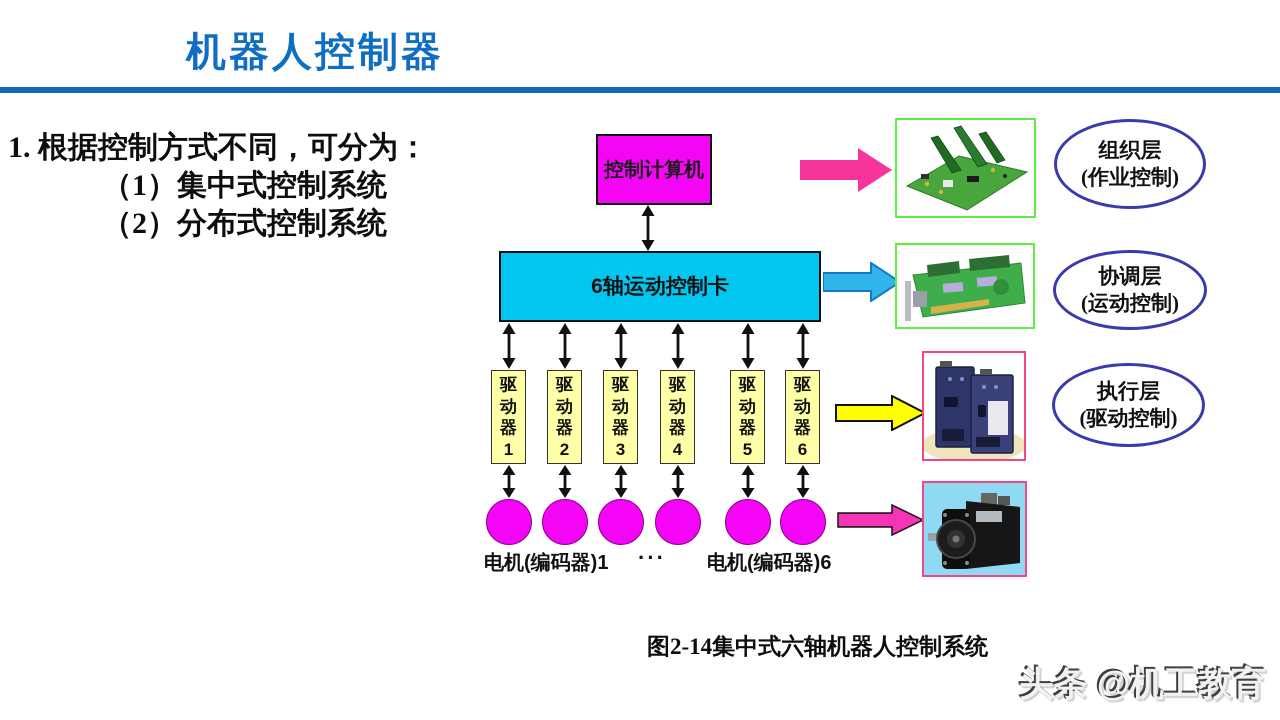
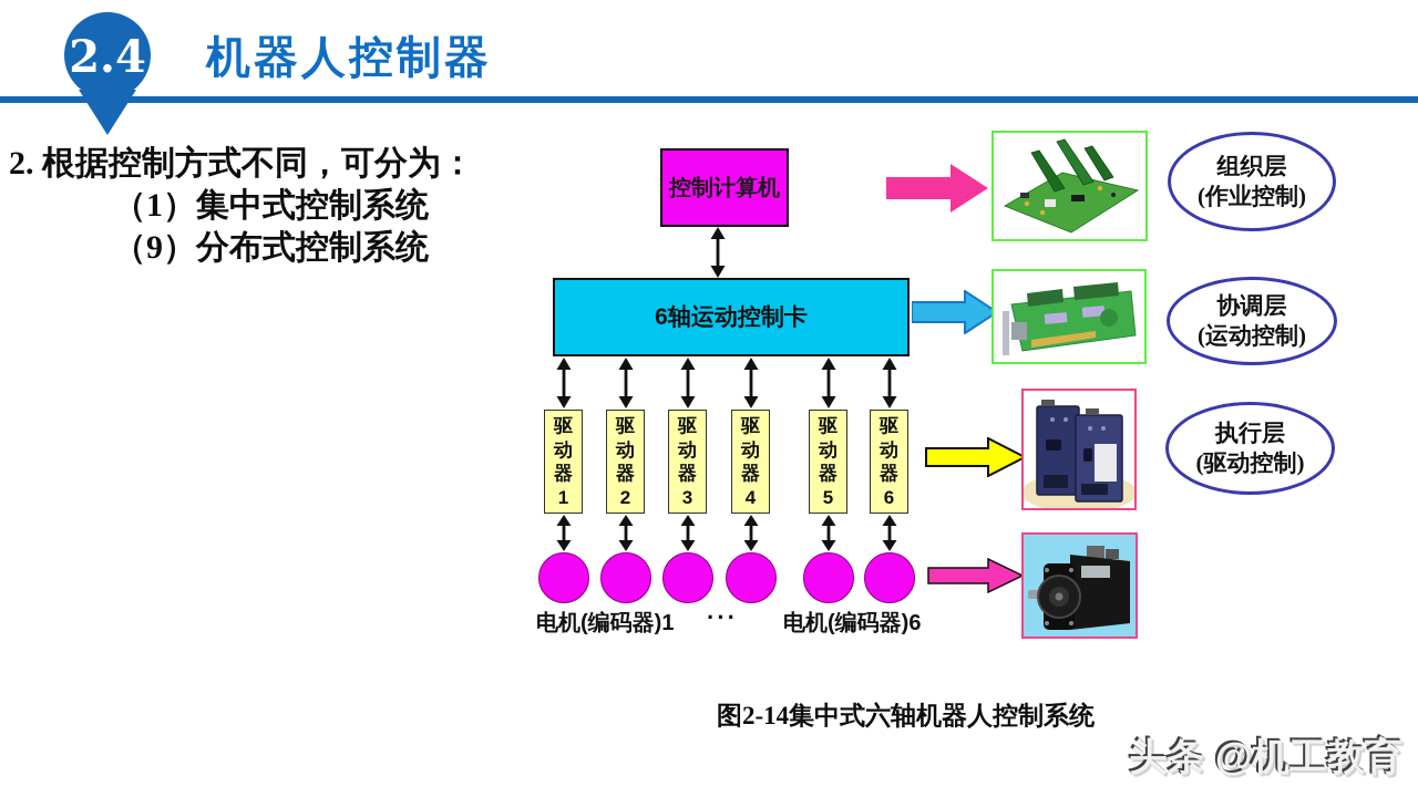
+ 2.4
  机器人控制器
- 1. 根据控制方式不同，可分为：
+ 2. 根据控制方式不同，可分为：
  （1）集中式控制系统
- （2）分布式控制系统
+ （9）分布式控制系统
  控制计算机
  6轴运动控制卡
  驱动器1
  驱动器2
  驱动器3
  驱动器4
  驱动器5
  驱动器6
  电机(编码器)1
  ···
  电机(编码器)6
  组织层
  (作业控制)
  协调层
  (运动控制)
  执行层
  (驱动控制)
  图2-14集中式六轴机器人控制系统
  头条 @机工教育
